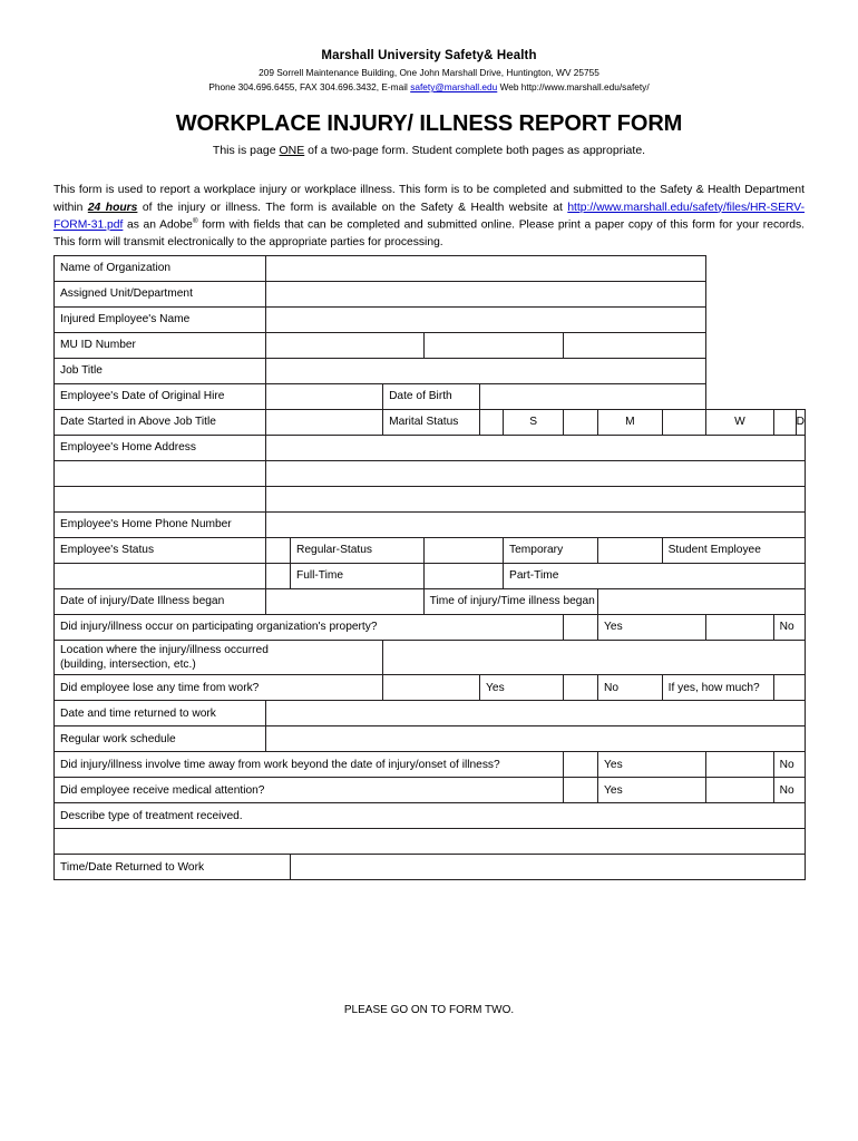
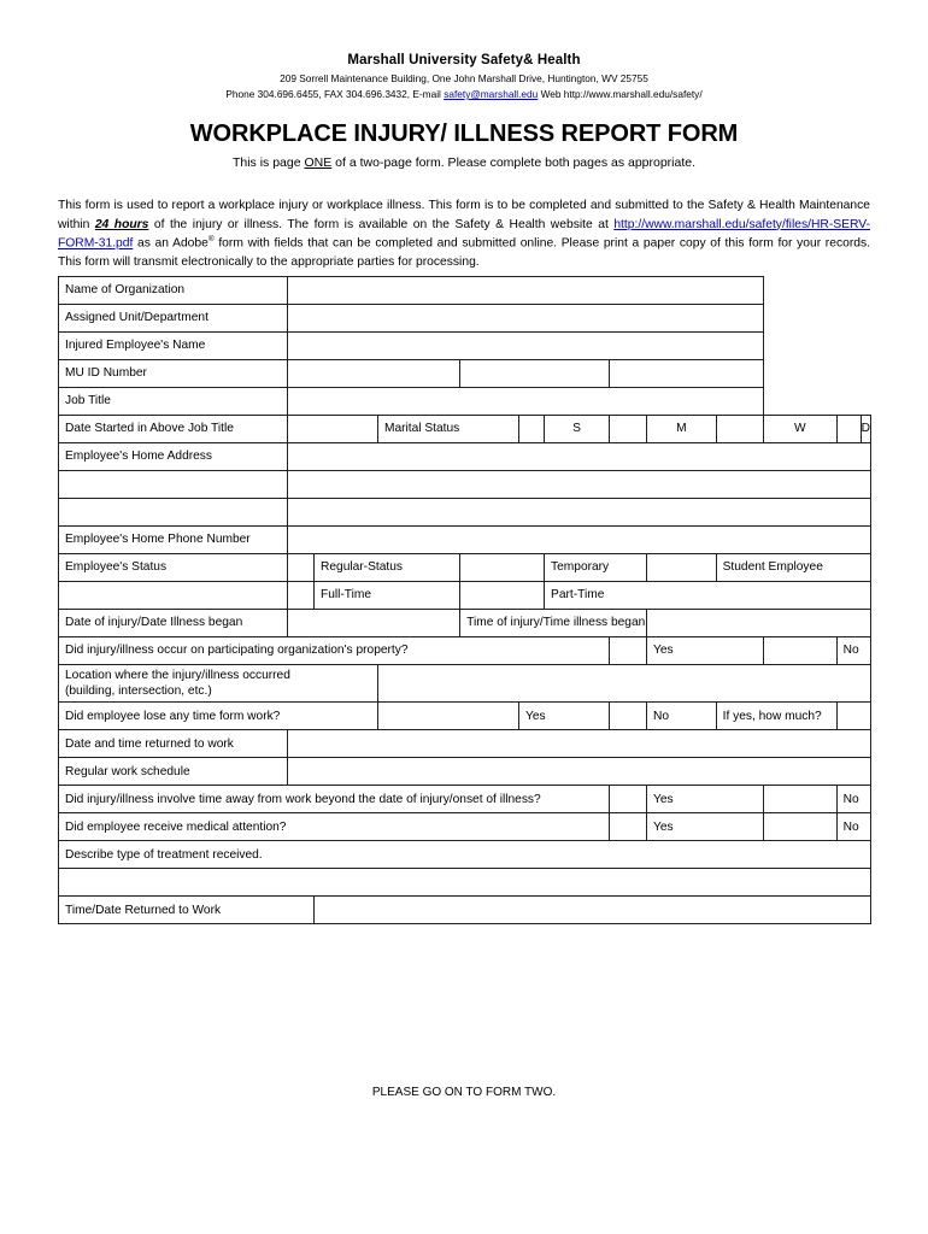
  Marshall University Safety& Health
  209 Sorrell Maintenance Building, One John Marshall Drive, Huntington, WV 25755
  Phone 304.696.6455, FAX 304.696.3432, E-mail safety@marshall.edu Web http://www.marshall.edu/safety/
  WORKPLACE INJURY/ ILLNESS REPORT FORM
- This is page ONE of a two-page form. Student complete both pages as appropriate.
+ This is page ONE of a two-page form. Please complete both pages as appropriate.
- This form is used to report a workplace injury or workplace illness. This form is to be completed and submitted to the Safety & Health Department within 24 hours of the injury or illness. The form is available on the Safety & Health website at http://www.marshall.edu/safety/files/HR-SERV-FORM-31.pdf as an Adobe form with fields that can be completed and submitted online. Please print a paper copy of this form for your records. This form will transmit electronically to the appropriate parties for processing.
+ This form is used to report a workplace injury or workplace illness. This form is to be completed and submitted to the Safety & Health Maintenance within 24 hours of the injury or illness. The form is available on the Safety & Health website at http://www.marshall.edu/safety/files/HR-SERV-FORM-31.pdf as an Adobe form with fields that can be completed and submitted online. Please print a paper copy of this form for your records. This form will transmit electronically to the appropriate parties for processing.
  Name of Organization
  Assigned Unit/Department
  Injured Employee's Name
  MU ID Number
  Job Title
- Employee's Date of Original Hire		Date of Birth
  Date Started in Above Job Title		Marital Status		S		M		W		D
  Employee's Home Address
  Employee's Home Phone Number
  Employee's Status		Regular-Status		Temporary		Student Employee
  		Full-Time		Part-Time
  Date of injury/Date Illness began		Time of injury/Time illness began
  Did injury/illness occur on participating organization's property?		Yes		No
  Location where the injury/illness occurred(building, intersection, etc.)
- Did employee lose any time from work?		Yes		No	If yes, how much?
+ Did employee lose any time form work?		Yes		No	If yes, how much?
  Date and time returned to work
  Regular work schedule
  Did injury/illness involve time away from work beyond the date of injury/onset of illness?		Yes		No
  Did employee receive medical attention?		Yes		No
  Describe type of treatment received.
  Time/Date Returned to Work
  PLEASE GO ON TO FORM TWO.
